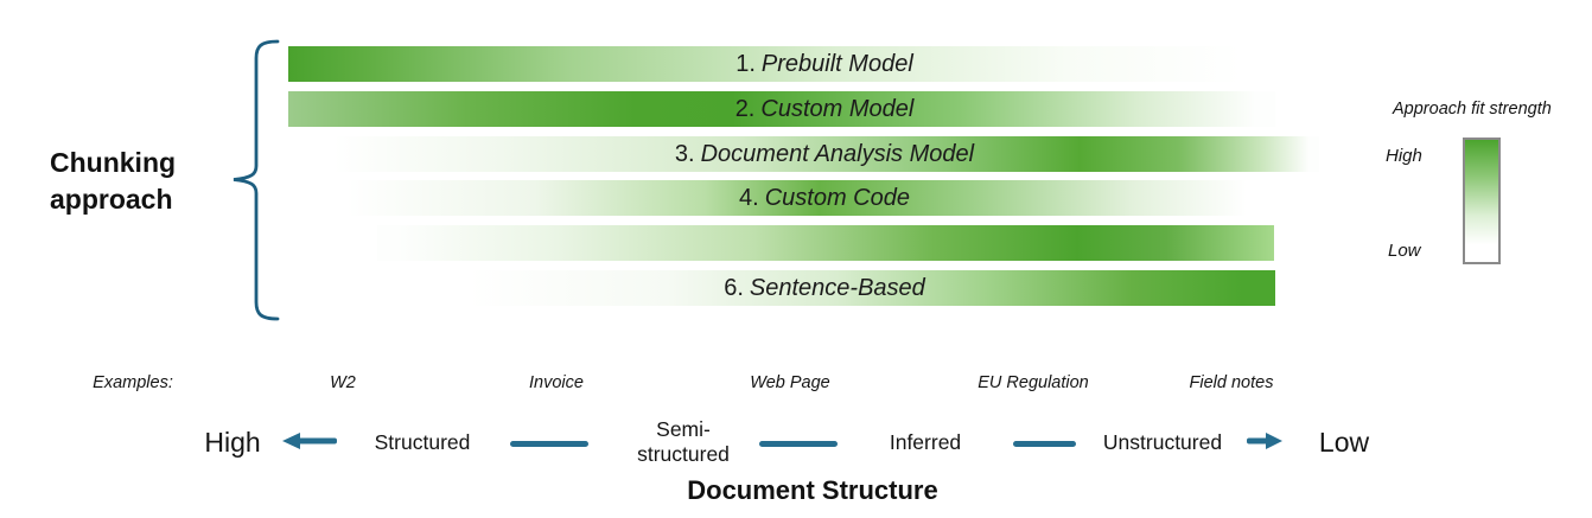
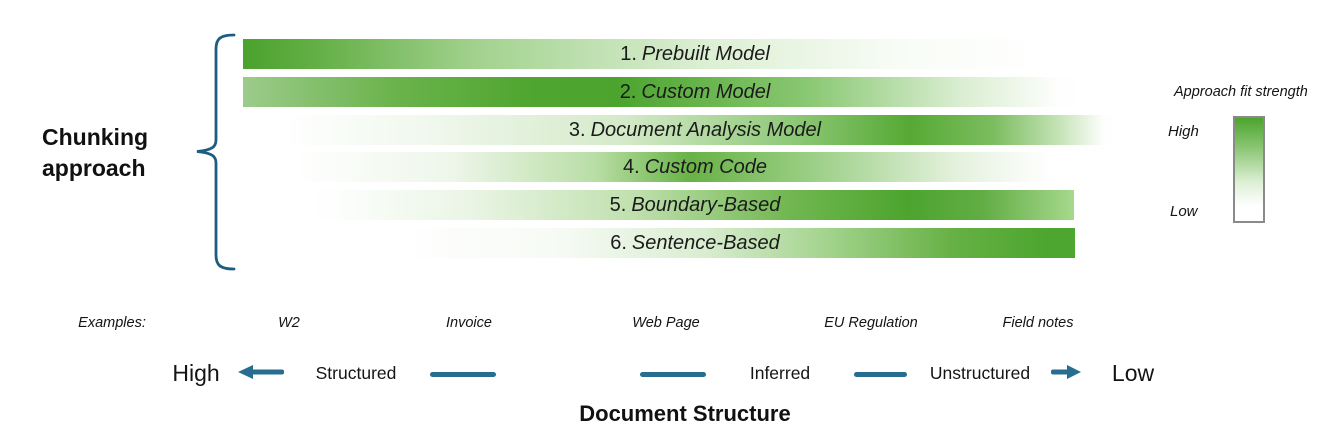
  Chunking
  approach
  1. Prebuilt Model
  2. Custom Model
  3. Document Analysis Model
  4. Custom Code
+ 5. Boundary-Based
  6. Sentence-Based
  Approach fit strength
  High
  Low
  Examples:
  W2
  Invoice
  Web Page
  EU Regulation
  Field notes
  High
  Structured
- Semi-structured
  Inferred
  Unstructured
  Low
  Document Structure
